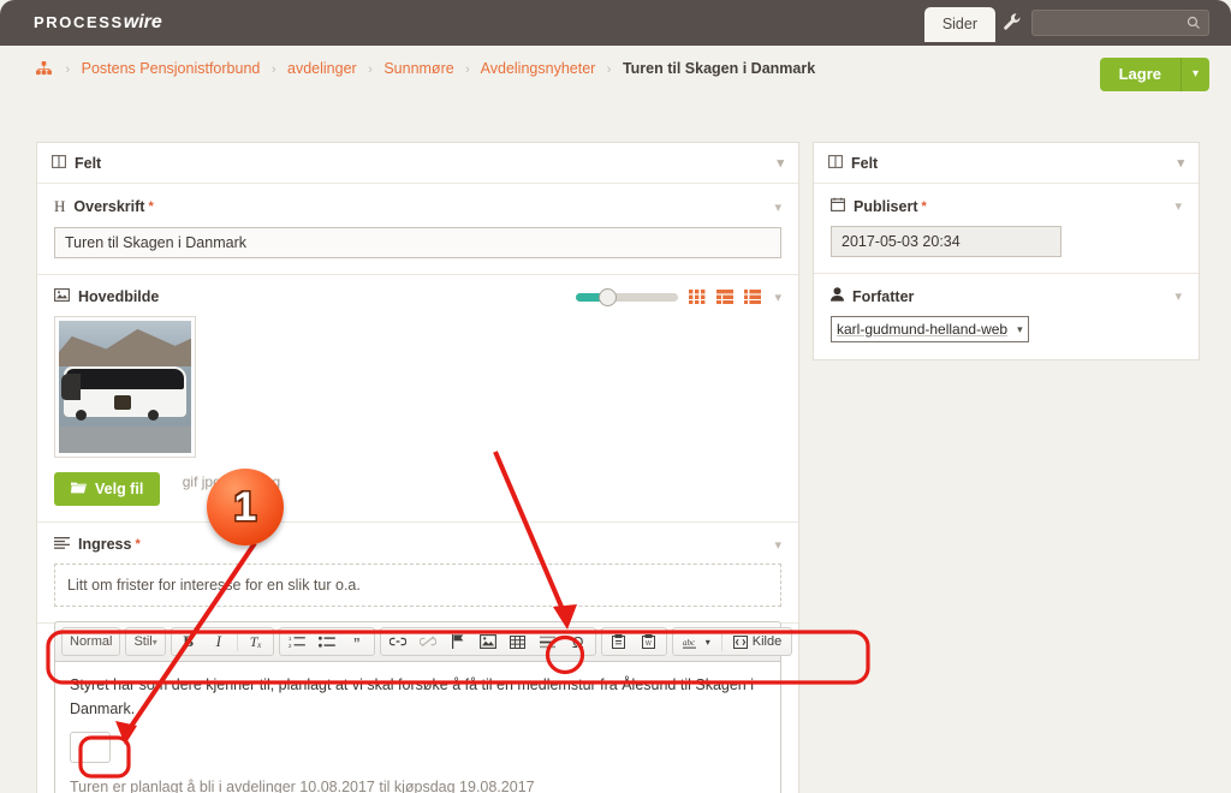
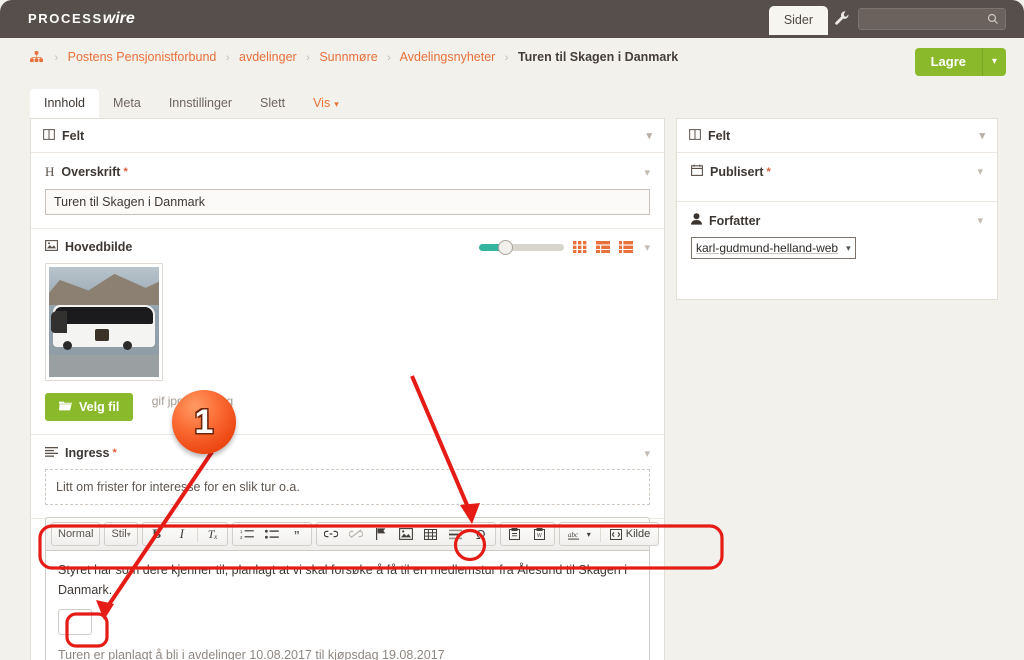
  PROCESSwire
  Sider
  › Postens Pensjonistforbund › avdelinger › Sunnmøre › Avdelingsnyheter › Turen til Skagen i Danmark
  Lagre
  ▾
+ Innhold
+ Meta
+ Innstillinger
+ Slett
+ Vis ▾
  Felt
  ▾
  H
  Overskrift
  *
  ▾
  Turen til Skagen i Danmark
  Hovedbilde
  ▾
  Velg fil
  Ingress
  *
  ▾
  Litt om frister for interese for en slik tur o.a.
  Normal
  Stil
  ▾
  I
  Tₓ
  ”
  abc
  ▾
  Kilde
  Styret har so dere kjenner til, planlagt at vi skal forsøke å få til en medlemstur fra Ålesund til Skagen i Danmark.
  Turen er planlagt å bli i avdelinger 10.08.2017 til kjøpsdag 19.08.2017
  Felt
  ▾
  Publisert
  *
  ▾
- 2017-05-03 20:34
  Forfatter
  ▾
  karl-gudmund-helland-web
  ▾
  1
